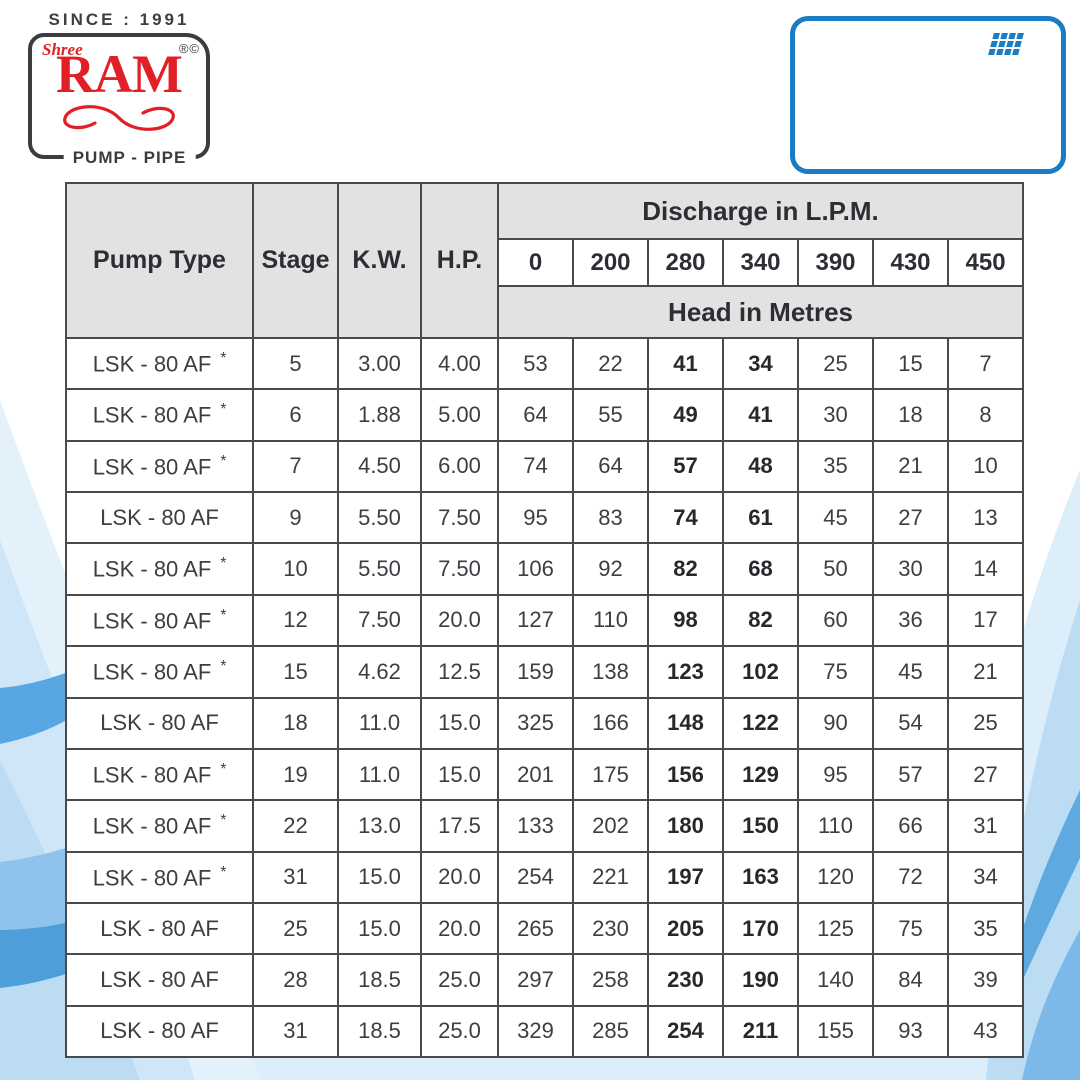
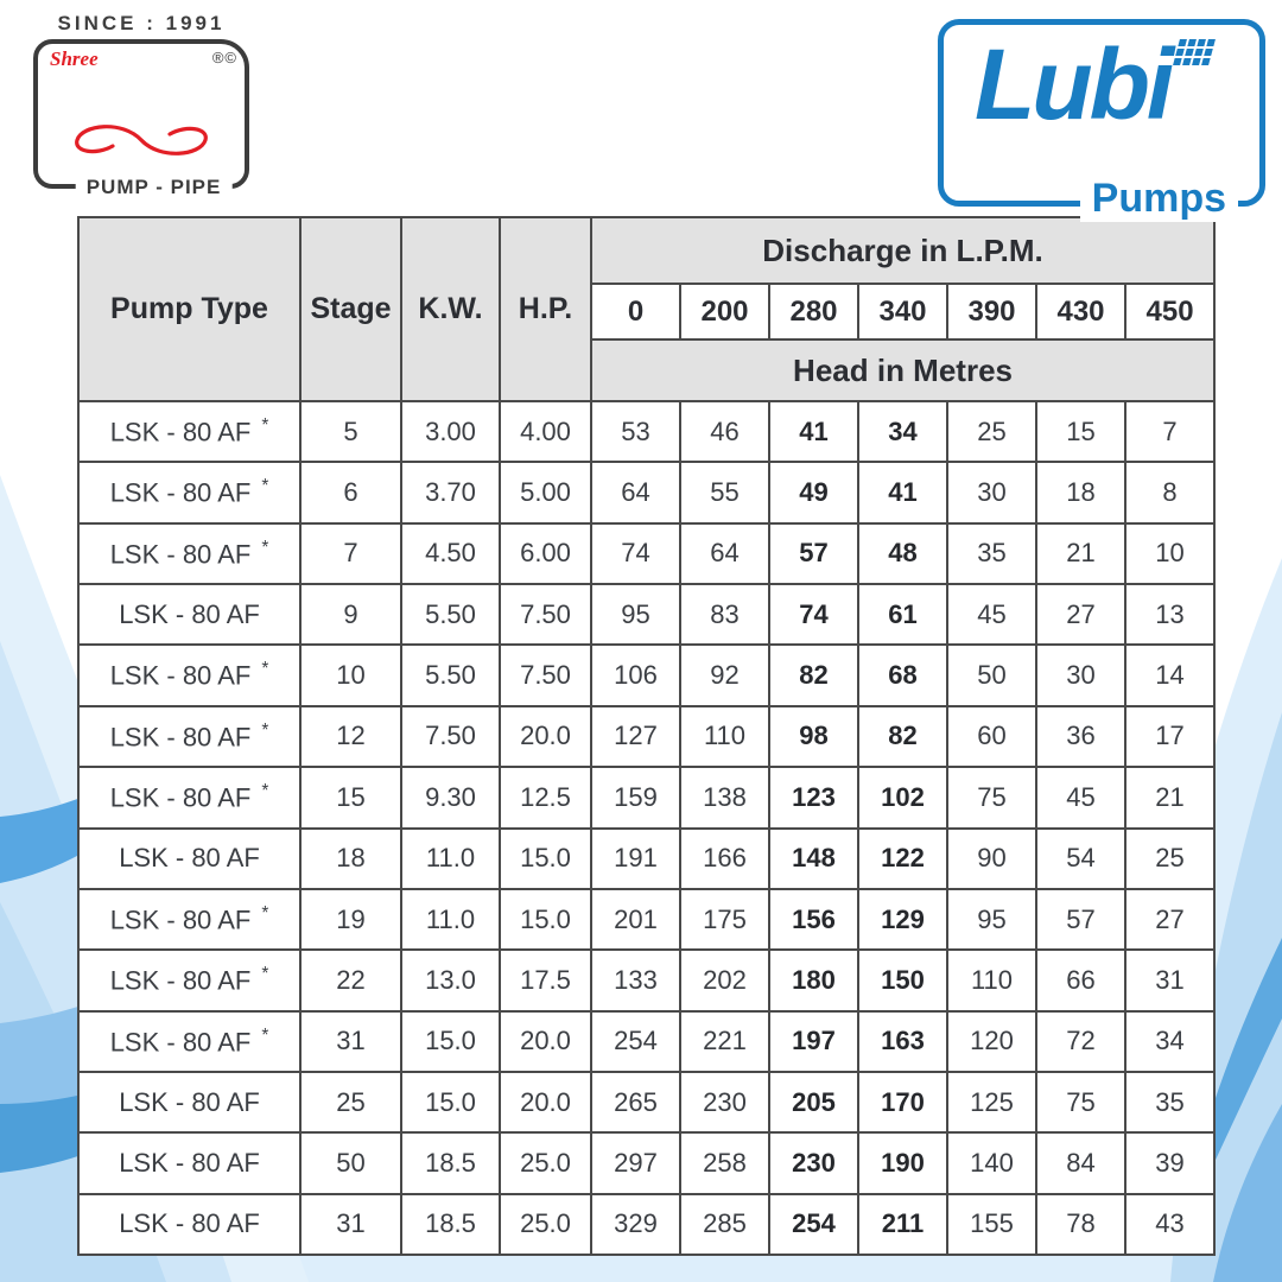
  SINCE : 1991
  Shree
  ®©
- RAM
  PUMP - PIPE
+ Lubi
+ Pumps
  Pump Type	Stage	K.W.	H.P.	Discharge in L.P.M.
  0	200	280	340	390	430	450
  Head in Metres
- LSK - 80 AF *	5	3.00	4.00	53	22	41	34	25	15	7
+ LSK - 80 AF *	5	3.00	4.00	53	46	41	34	25	15	7
- LSK - 80 AF *	6	1.88	5.00	64	55	49	41	30	18	8
+ LSK - 80 AF *	6	3.70	5.00	64	55	49	41	30	18	8
  LSK - 80 AF *	7	4.50	6.00	74	64	57	48	35	21	10
  LSK - 80 AF	9	5.50	7.50	95	83	74	61	45	27	13
  LSK - 80 AF *	10	5.50	7.50	106	92	82	68	50	30	14
  LSK - 80 AF *	12	7.50	20.0	127	110	98	82	60	36	17
- LSK - 80 AF *	15	4.62	12.5	159	138	123	102	75	45	21
+ LSK - 80 AF *	15	9.30	12.5	159	138	123	102	75	45	21
- LSK - 80 AF	18	11.0	15.0	325	166	148	122	90	54	25
+ LSK - 80 AF	18	11.0	15.0	191	166	148	122	90	54	25
  LSK - 80 AF *	19	11.0	15.0	201	175	156	129	95	57	27
  LSK - 80 AF *	22	13.0	17.5	133	202	180	150	110	66	31
  LSK - 80 AF *	31	15.0	20.0	254	221	197	163	120	72	34
  LSK - 80 AF	25	15.0	20.0	265	230	205	170	125	75	35
- LSK - 80 AF	28	18.5	25.0	297	258	230	190	140	84	39
+ LSK - 80 AF	50	18.5	25.0	297	258	230	190	140	84	39
- LSK - 80 AF	31	18.5	25.0	329	285	254	211	155	93	43
+ LSK - 80 AF	31	18.5	25.0	329	285	254	211	155	78	43
